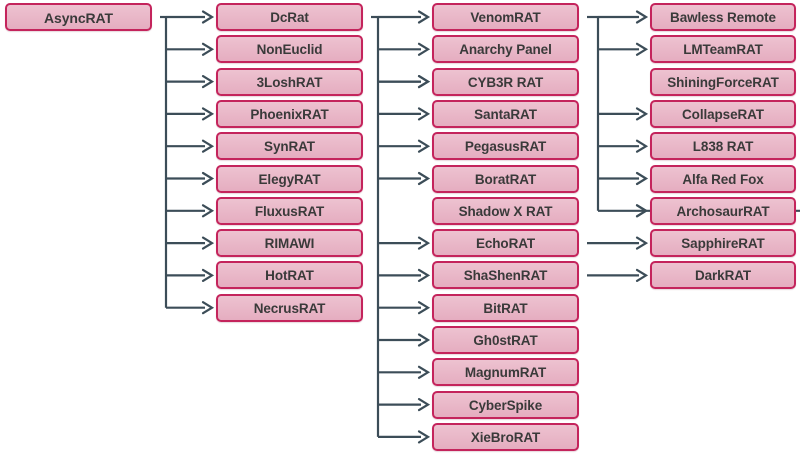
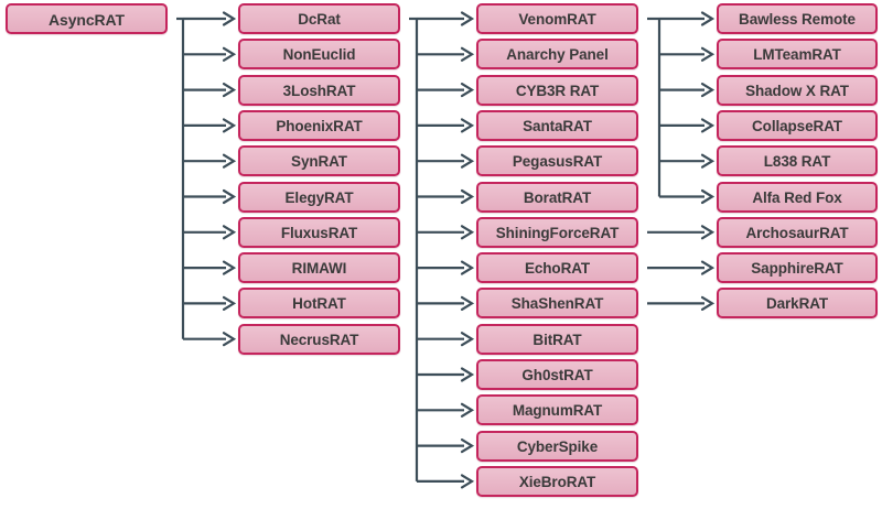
  AsyncRAT
  DcRat
  NonEuclid
  3LoshRAT
  PhoenixRAT
  SynRAT
  ElegyRAT
  FluxusRAT
  RIMAWI
  HotRAT
  NecrusRAT
  VenomRAT
  Anarchy Panel
  CYB3R RAT
  SantaRAT
  PegasusRAT
  BoratRAT
- Shadow X RAT
+ ShiningForceRAT
  EchoRAT
  ShaShenRAT
  BitRAT
  Gh0stRAT
  MagnumRAT
  CyberSpike
  XieBroRAT
  Bawless Remote
  LMTeamRAT
- ShiningForceRAT
+ Shadow X RAT
  CollapseRAT
  L838 RAT
  Alfa Red Fox
  ArchosaurRAT
  SapphireRAT
  DarkRAT
